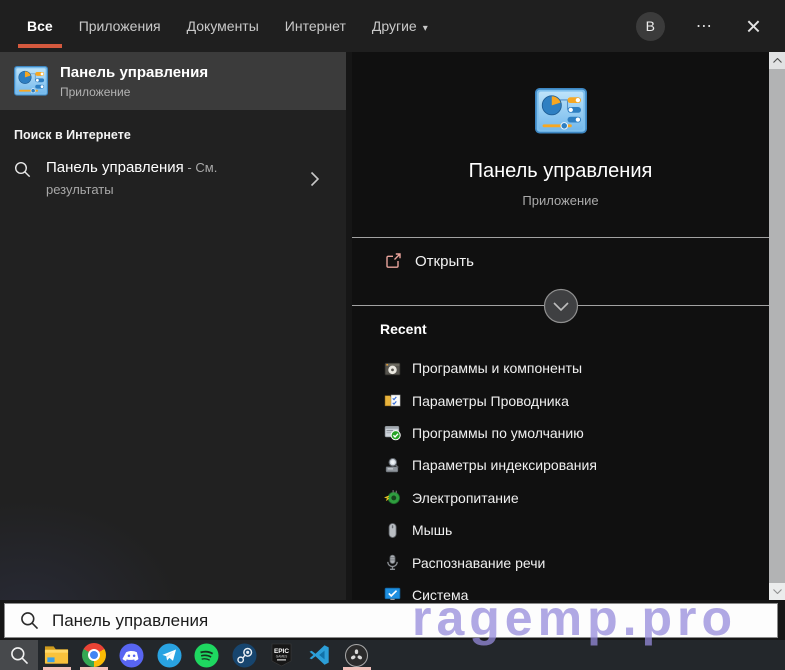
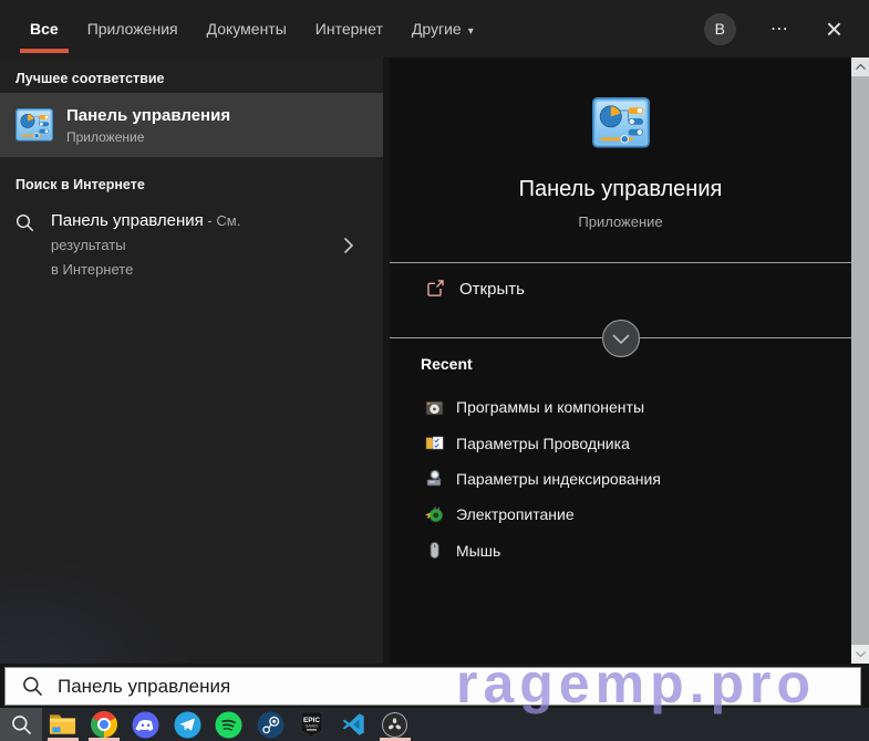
  Все
  Приложения
  Документы
  Интернет
  Другие ▾
  В
  ⋯
  ×
+ Лучшее соответствие
  Панель управления
  Приложение
  Поиск в Интернете
  Панель управления - См. результаты
+ в Интернете
  Панель управления
  Приложение
  Открыть
  Recent
  Программы и компоненты
  Параметры Проводника
- Программы по умолчанию
  Параметры индексирования
  Электропитание
  Мышь
- Распознавание речи
- Система
  Панель управления
  ragemp.pro
